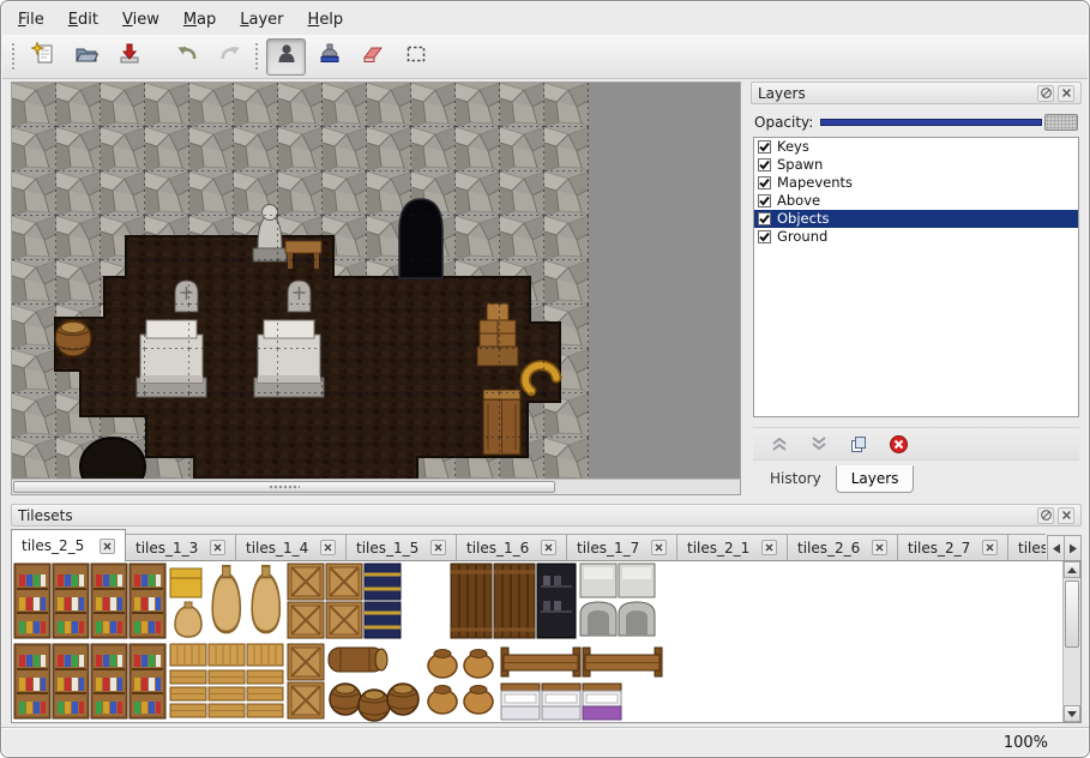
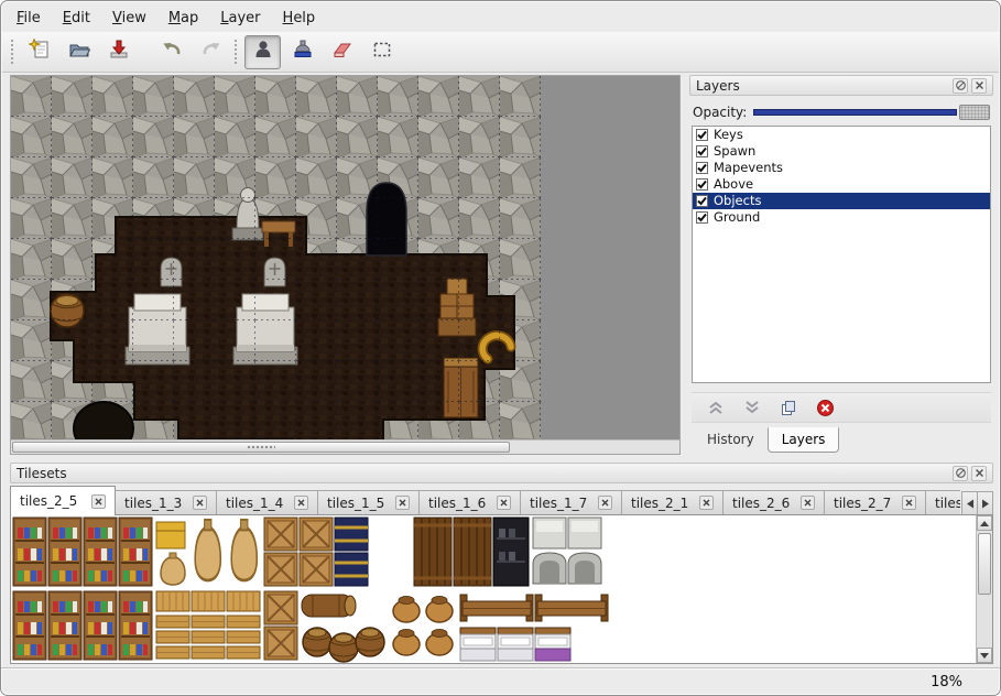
  File
  Edit
  View
  Map
  Layer
  Help
  Layers
  Opacity:
  Keys
  Spawn
  Mapevents
  Above
  Objects
  Ground
  History
  Layers
  Tilesets
  tiles_2_5
  tiles_1_3
  tiles_1_4
  tiles_1_5
  tiles_1_6
  tiles_1_7
  tiles_2_1
  tiles_2_6
  tiles_2_7
  tiles
- 100%
+ 18%
